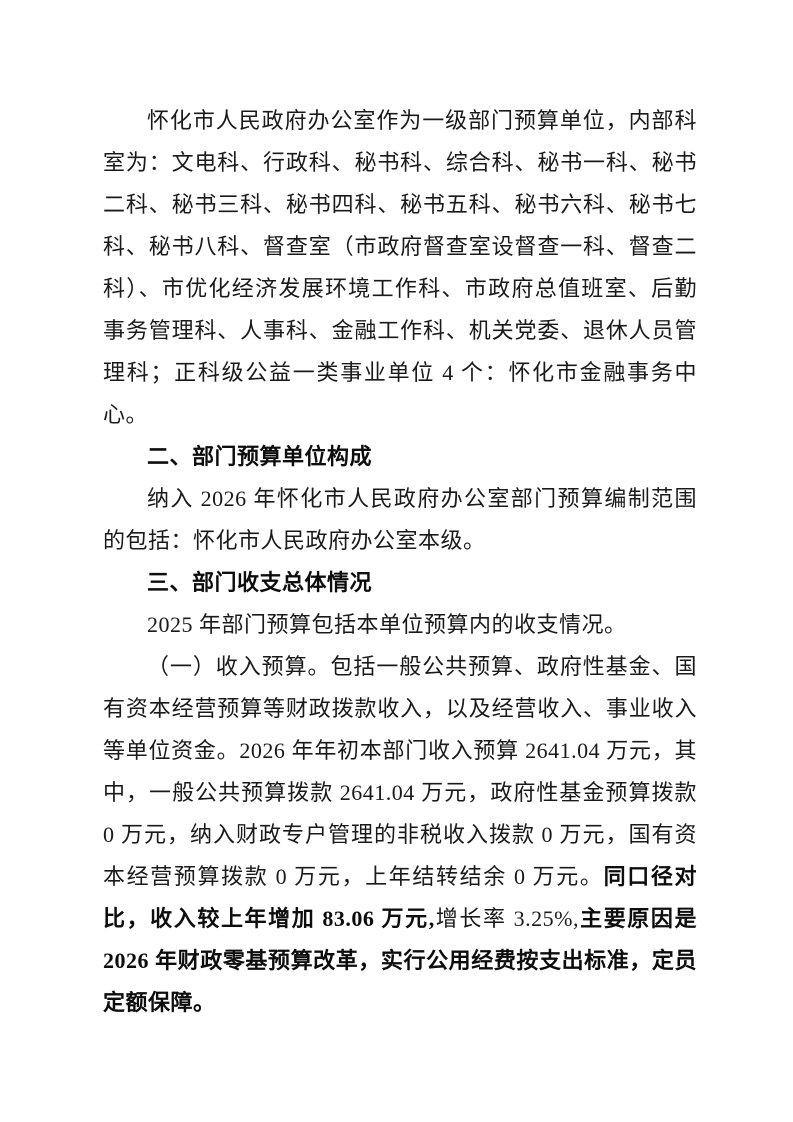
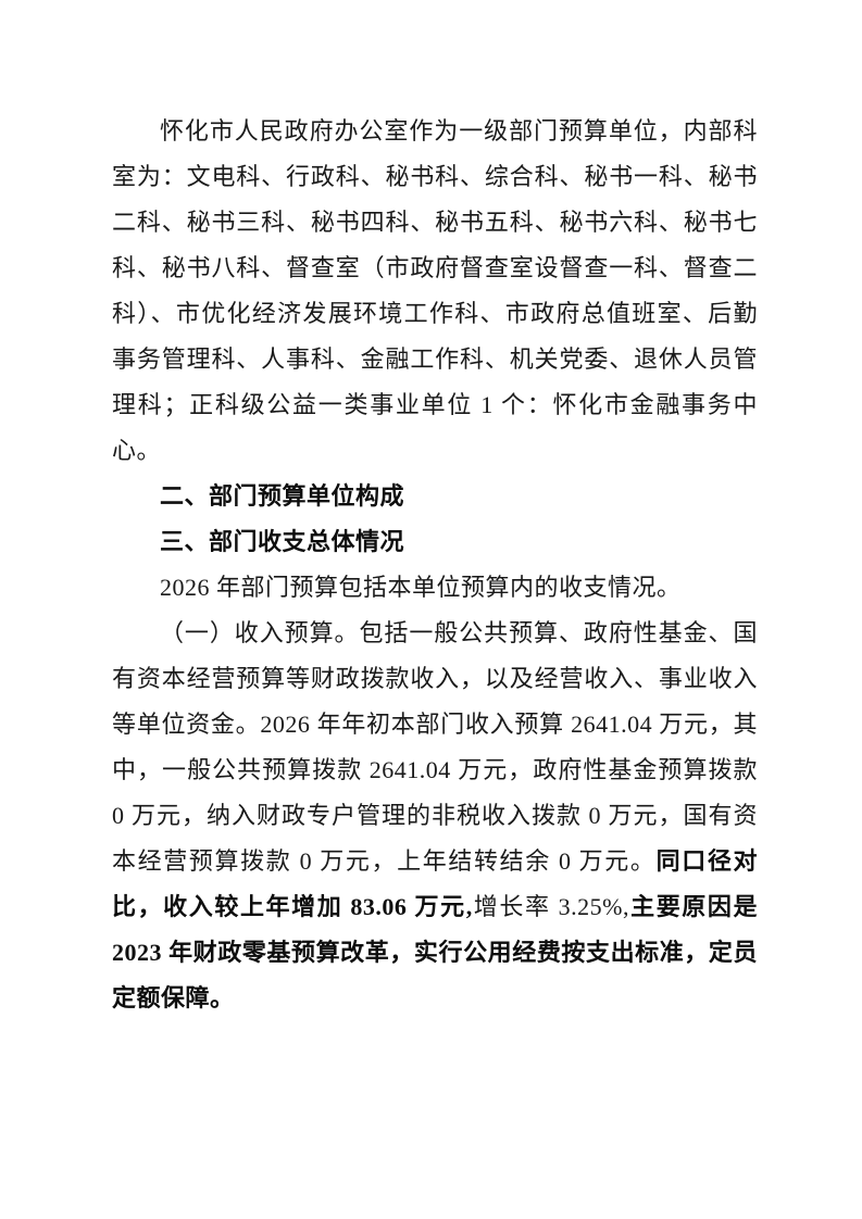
- 怀化市人民政府办公室作为一级部门预算单位，内部科室为：文电科、行政科、秘书科、综合科、秘书一科、秘书二科、秘书三科、秘书四科、秘书五科、秘书六科、秘书七科、秘书八科、督查室（市政府督查室设督查一科、督查二科）、市优化经济发展环境工作科、市政府总值班室、后勤事务管理科、人事科、金融工作科、机关党委、退休人员管理科；正科级公益一类事业单位 4 个：怀化市金融事务中心。
+ 怀化市人民政府办公室作为一级部门预算单位，内部科室为：文电科、行政科、秘书科、综合科、秘书一科、秘书二科、秘书三科、秘书四科、秘书五科、秘书六科、秘书七科、秘书八科、督查室（市政府督查室设督查一科、督查二科）、市优化经济发展环境工作科、市政府总值班室、后勤事务管理科、人事科、金融工作科、机关党委、退休人员管理科；正科级公益一类事业单位 1 个：怀化市金融事务中心。
  二、部门预算单位构成
- 纳入 2026 年怀化市人民政府办公室部门预算编制范围的包括：怀化市人民政府办公室本级。
  三、部门收支总体情况
- 2025 年部门预算包括本单位预算内的收支情况。
+ 2026 年部门预算包括本单位预算内的收支情况。
- （一）收入预算。包括一般公共预算、政府性基金、国有资本经营预算等财政拨款收入，以及经营收入、事业收入等单位资金。2026 年年初本部门收入预算 2641.04 万元，其中，一般公共预算拨款 2641.04 万元，政府性基金预算拨款 0 万元，纳入财政专户管理的非税收入拨款 0 万元，国有资本经营预算拨款 0 万元，上年结转结余 0 万元。同口径对比，收入较上年增加 83.06 万元,增长率 3.25%,主要原因是 2026 年财政零基预算改革，实行公用经费按支出标准，定员定额保障。
+ （一）收入预算。包括一般公共预算、政府性基金、国有资本经营预算等财政拨款收入，以及经营收入、事业收入等单位资金。2026 年年初本部门收入预算 2641.04 万元，其中，一般公共预算拨款 2641.04 万元，政府性基金预算拨款 0 万元，纳入财政专户管理的非税收入拨款 0 万元，国有资本经营预算拨款 0 万元，上年结转结余 0 万元。同口径对比，收入较上年增加 83.06 万元,增长率 3.25%,主要原因是 2023 年财政零基预算改革，实行公用经费按支出标准，定员定额保障。
